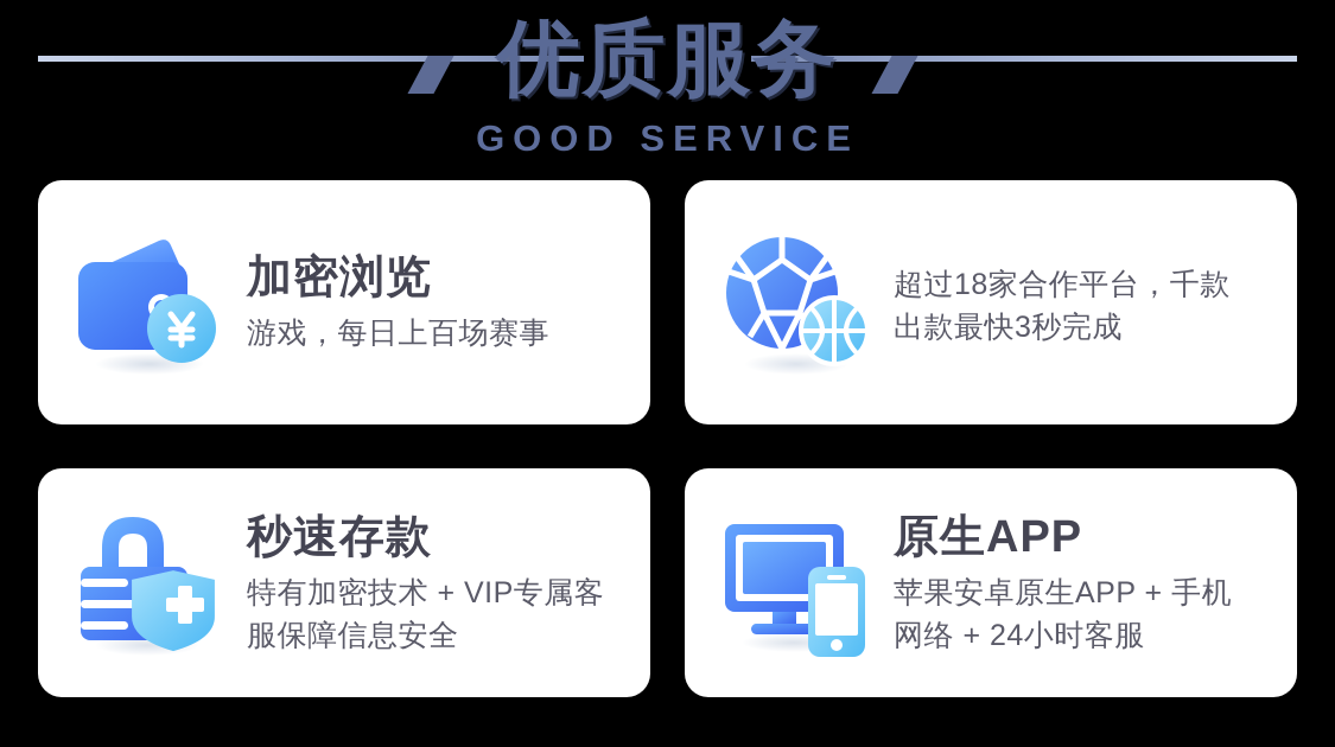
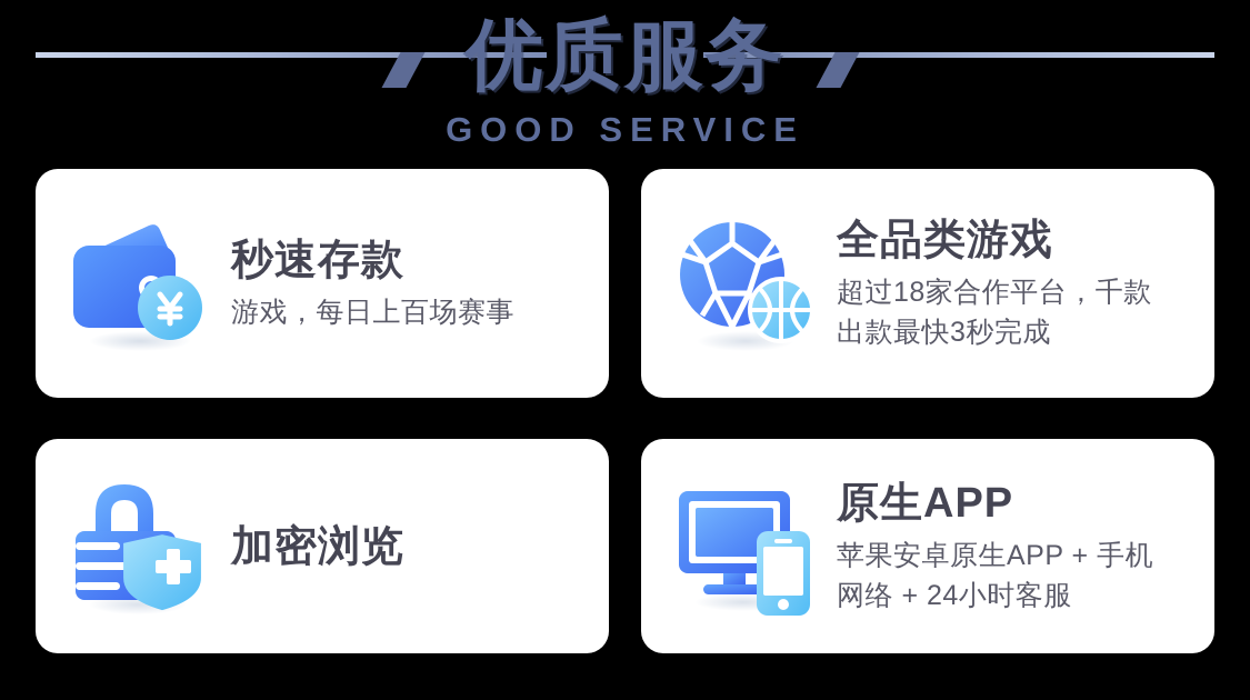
  优质服务
  GOOD SERVICE
- 加密浏览
+ 秒速存款
  游戏，每日上百场赛事
+ 全品类游戏
  超过18家合作平台，千款
  出款最快3秒完成
- 秒速存款
+ 加密浏览
- 特有加密技术 + VIP专属客
- 服保障信息安全
  原生APP
  苹果安卓原生APP + 手机
  网络 + 24小时客服
